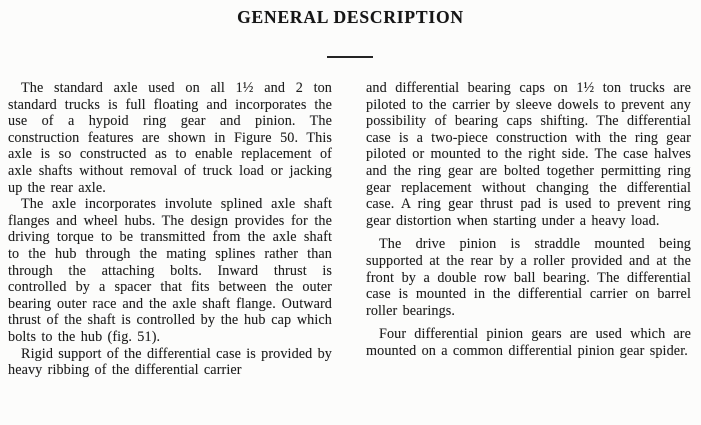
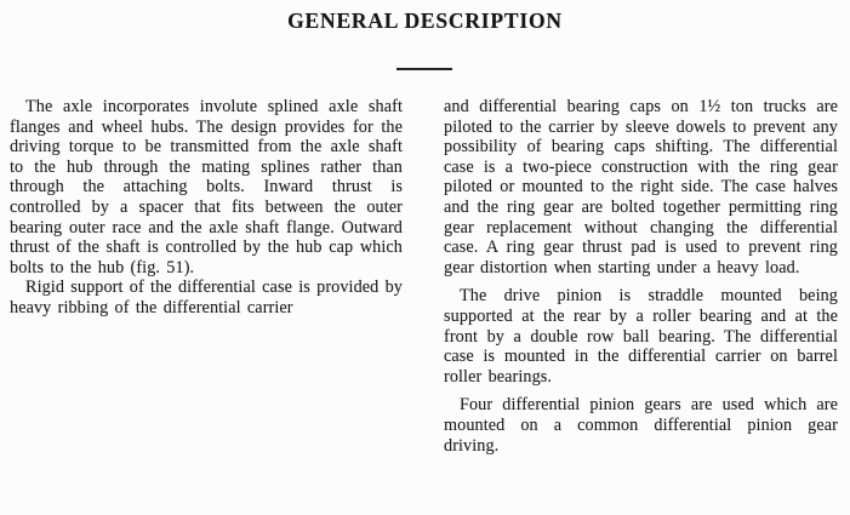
  GENERAL DESCRIPTION
- The standard axle used on all 1½ and 2 ton standard trucks is full floating and incorporates the use of a hypoid ring gear and pinion. The construction features are shown in Figure 50. This axle is so constructed as to enable replacement of axle shafts without removal of truck load or jacking up the rear axle.
  The axle incorporates involute splined axle shaft flanges and wheel hubs. The design provides for the driving torque to be transmitted from the axle shaft to the hub through the mating splines rather than through the attaching bolts. Inward thrust is controlled by a spacer that fits between the outer bearing outer race and the axle shaft flange. Outward thrust of the shaft is controlled by the hub cap which bolts to the hub (fig. 51).
  Rigid support of the differential case is provided by heavy ribbing of the differential carrier
  and differential bearing caps on 1½ ton trucks are piloted to the carrier by sleeve dowels to prevent any possibility of bearing caps shifting. The differential case is a two-piece construction with the ring gear piloted or mounted to the right side. The case halves and the ring gear are bolted together permitting ring gear replacement without changing the differential case. A ring gear thrust pad is used to prevent ring gear distortion when starting under a heavy load.
- The drive pinion is straddle mounted being supported at the rear by a roller provided and at the front by a double row ball bearing. The differential case is mounted in the differential carrier on barrel roller bearings.
+ The drive pinion is straddle mounted being supported at the rear by a roller bearing and at the front by a double row ball bearing. The differential case is mounted in the differential carrier on barrel roller bearings.
- Four differential pinion gears are used which are mounted on a common differential pinion gear spider.
+ Four differential pinion gears are used which are mounted on a common differential pinion gear driving.
